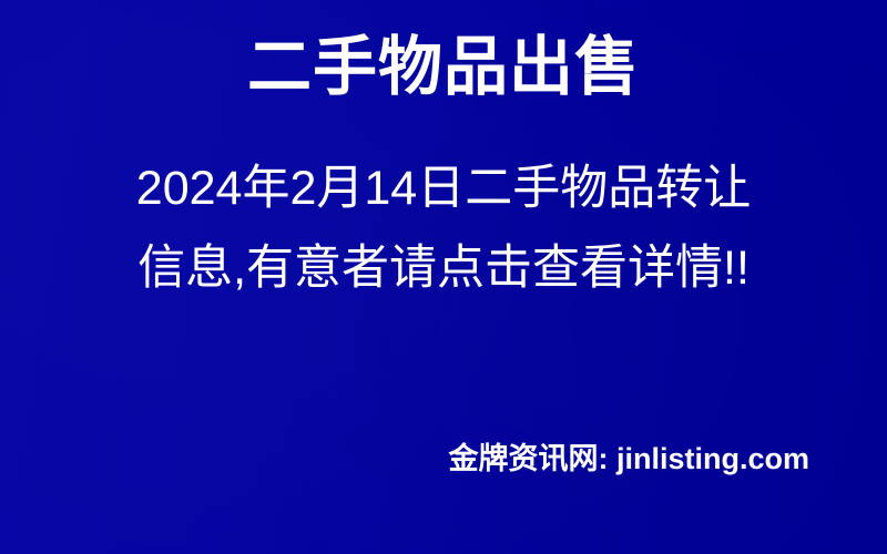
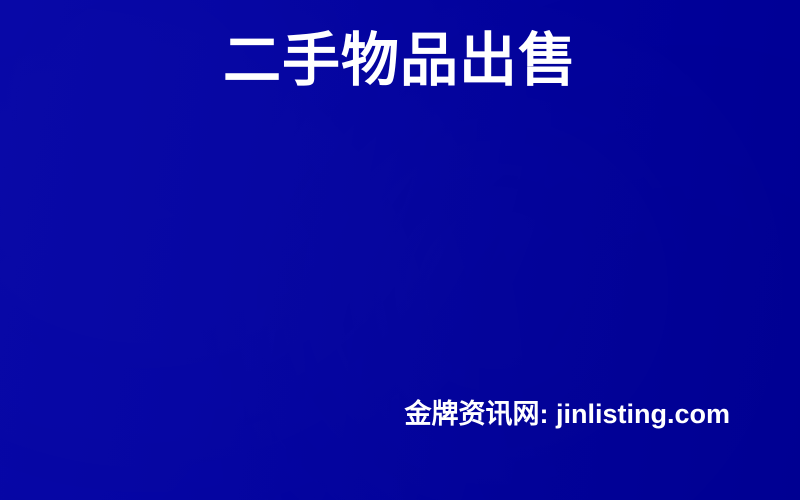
  二手物品出售
- 2024年2月14日二手物品转让
- 信息,有意者请点击查看详情!!
  金牌资讯网: jinlisting.com
